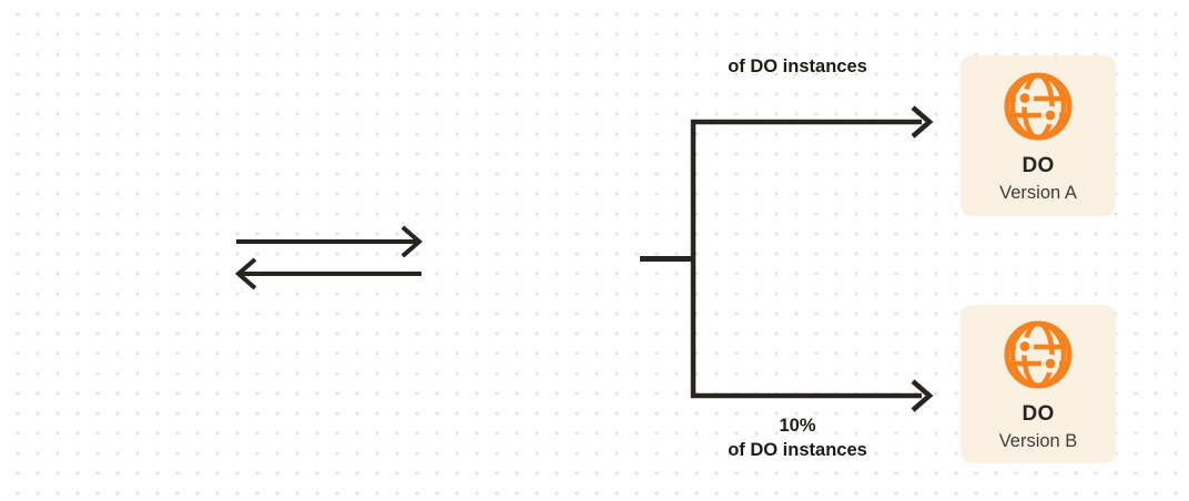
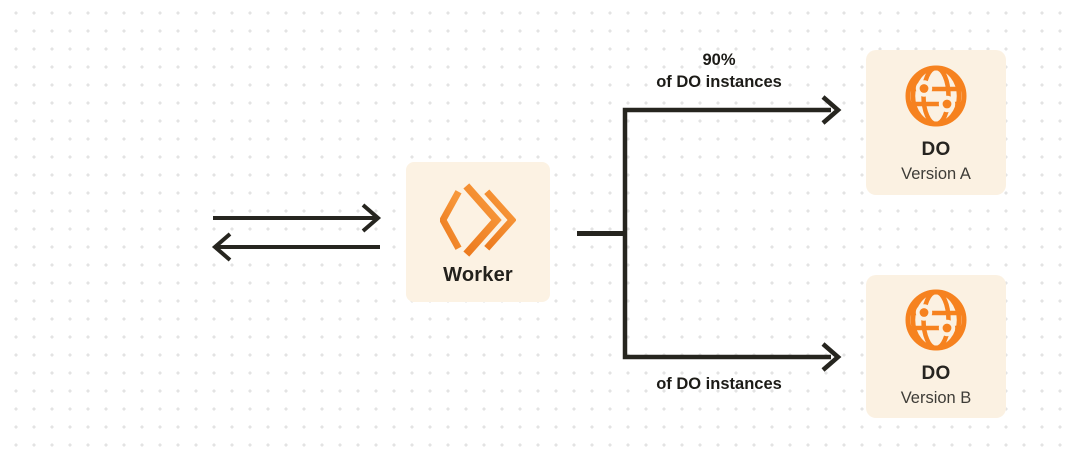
+ Worker
+ 90%
  of DO instances
- 10%
  of DO instances
  DO
  Version A
  DO
  Version B
